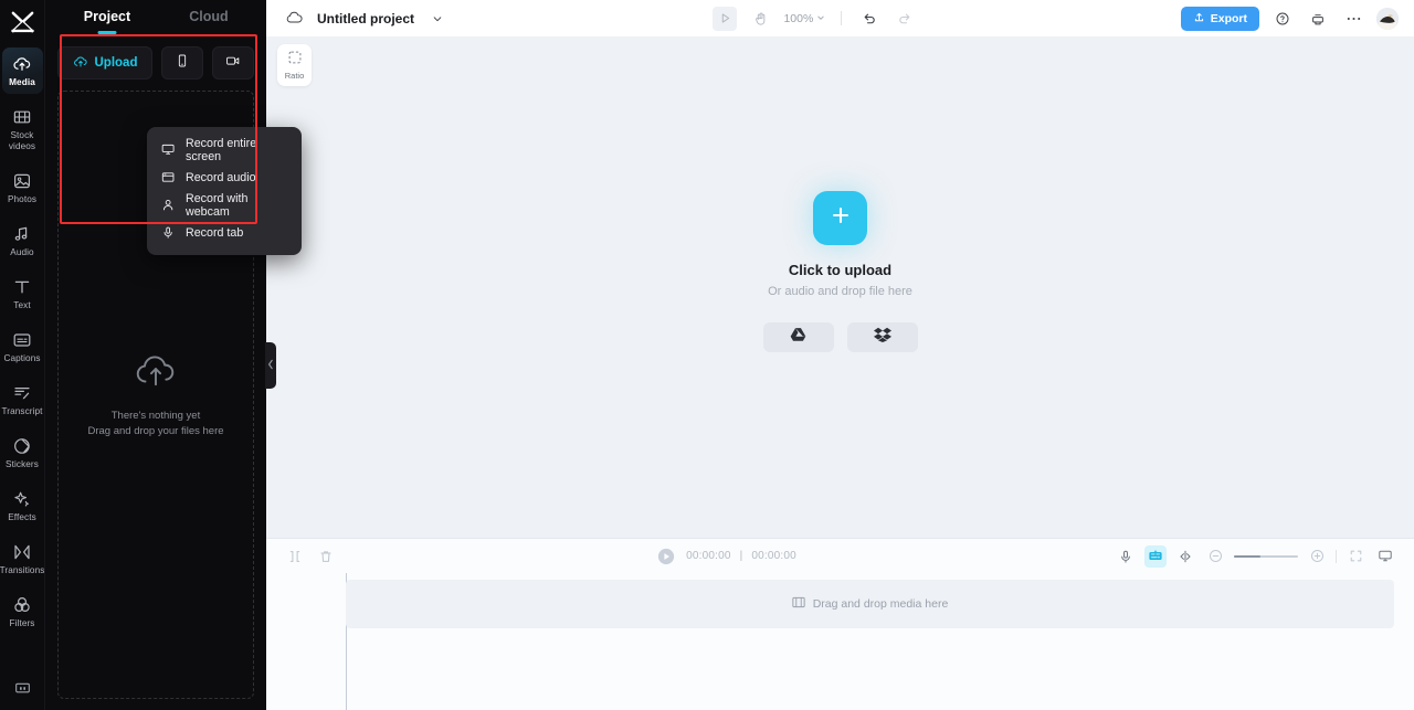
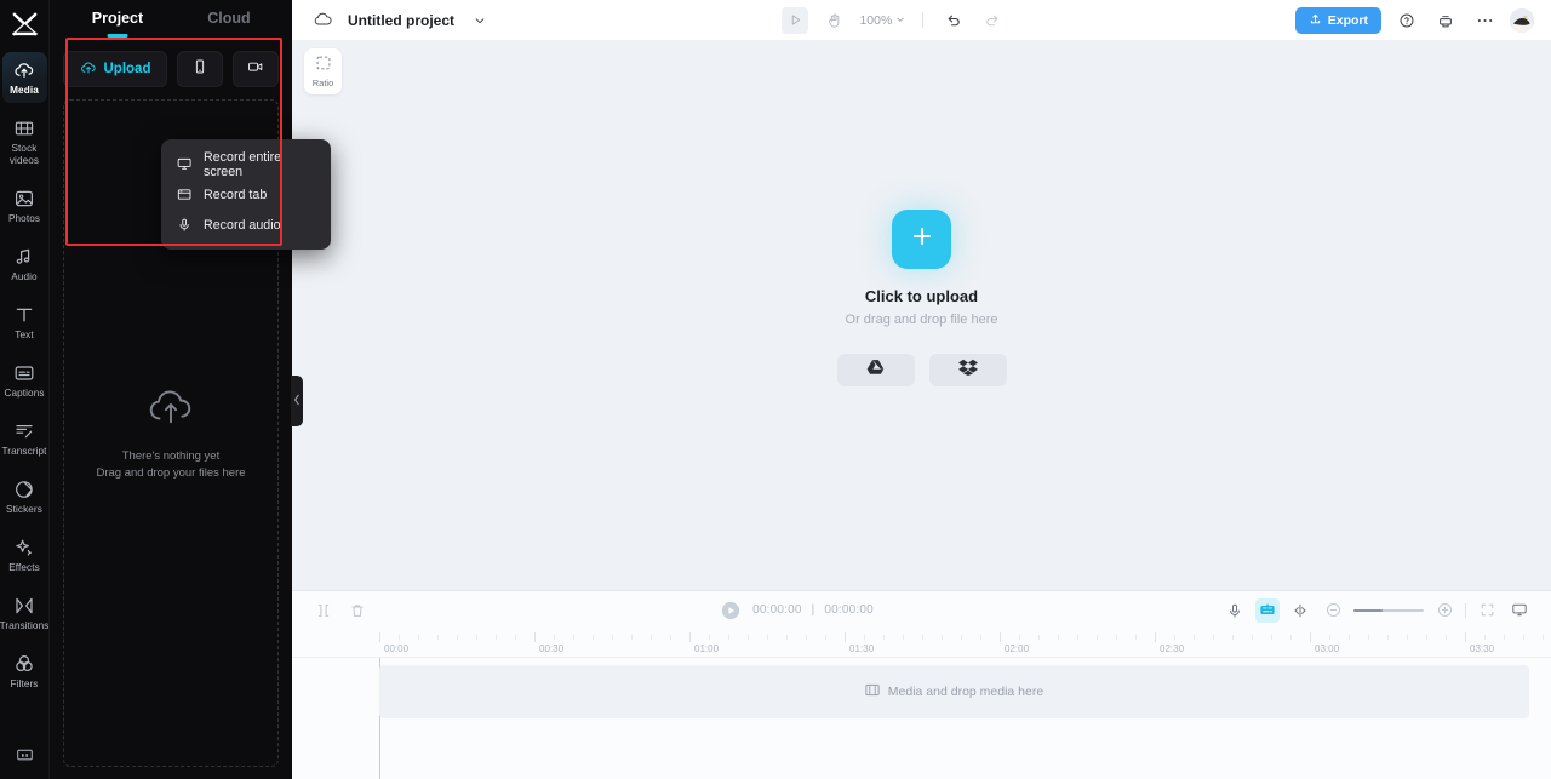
  Media
  Stock
  videos
  Photos
  Audio
  Text
  Captions
  Transcript
  Stickers
  Effects
  Transitions
  Filters
  Project
  Cloud
  Upload
  There's nothing yet
  Drag and drop your files here
  Record entire screen
- Record audio
+ Record tab
- Record with webcam
- Record tab
+ Record audio
  Untitled project
  100%
  Export
  Ratio
  Click to upload
- Or audio and drop file here
+ Or drag and drop file here
  00:00:00
  |
  00:00:00
+ 00:00
+ 00:30
+ 01:00
+ 01:30
+ 02:00
+ 02:30
+ 03:00
+ 03:30
- Drag and drop media here
+ Media and drop media here
